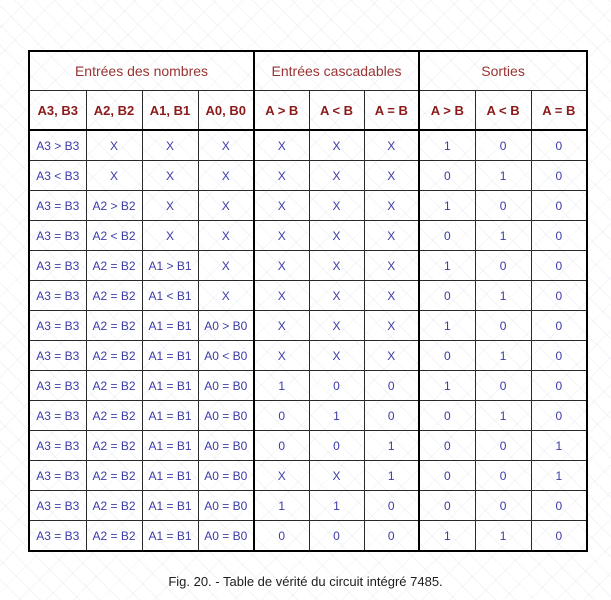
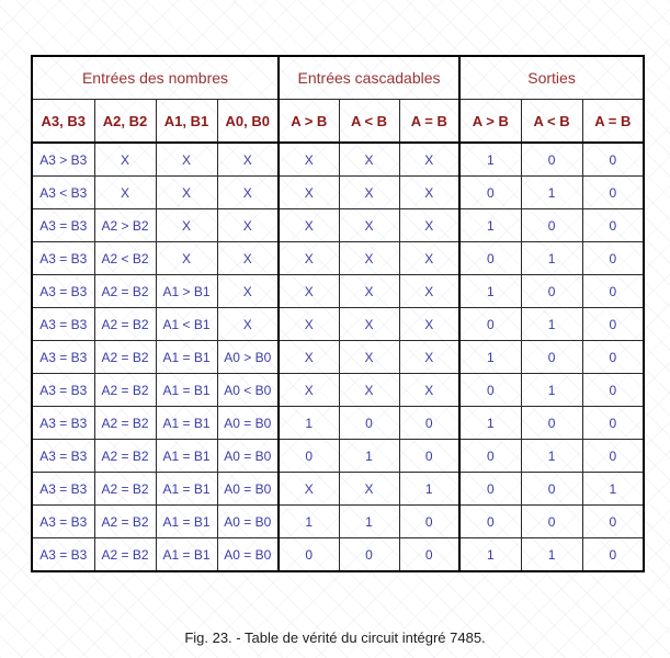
  Entrées des nombres	Entrées cascadables	Sorties
  A3, B3	A2, B2	A1, B1	A0, B0	A > B	A < B	A = B	A > B	A < B	A = B
  A3 > B3	X	X	X	X	X	X	1	0	0
  A3 < B3	X	X	X	X	X	X	0	1	0
  A3 = B3	A2 > B2	X	X	X	X	X	1	0	0
  A3 = B3	A2 < B2	X	X	X	X	X	0	1	0
  A3 = B3	A2 = B2	A1 > B1	X	X	X	X	1	0	0
  A3 = B3	A2 = B2	A1 < B1	X	X	X	X	0	1	0
  A3 = B3	A2 = B2	A1 = B1	A0 > B0	X	X	X	1	0	0
  A3 = B3	A2 = B2	A1 = B1	A0 < B0	X	X	X	0	1	0
  A3 = B3	A2 = B2	A1 = B1	A0 = B0	1	0	0	1	0	0
  A3 = B3	A2 = B2	A1 = B1	A0 = B0	0	1	0	0	1	0
- A3 = B3	A2 = B2	A1 = B1	A0 = B0	0	0	1	0	0	1
  A3 = B3	A2 = B2	A1 = B1	A0 = B0	X	X	1	0	0	1
  A3 = B3	A2 = B2	A1 = B1	A0 = B0	1	1	0	0	0	0
  A3 = B3	A2 = B2	A1 = B1	A0 = B0	0	0	0	1	1	0
- Fig. 20. - Table de vérité du circuit intégré 7485.
+ Fig. 23. - Table de vérité du circuit intégré 7485.
